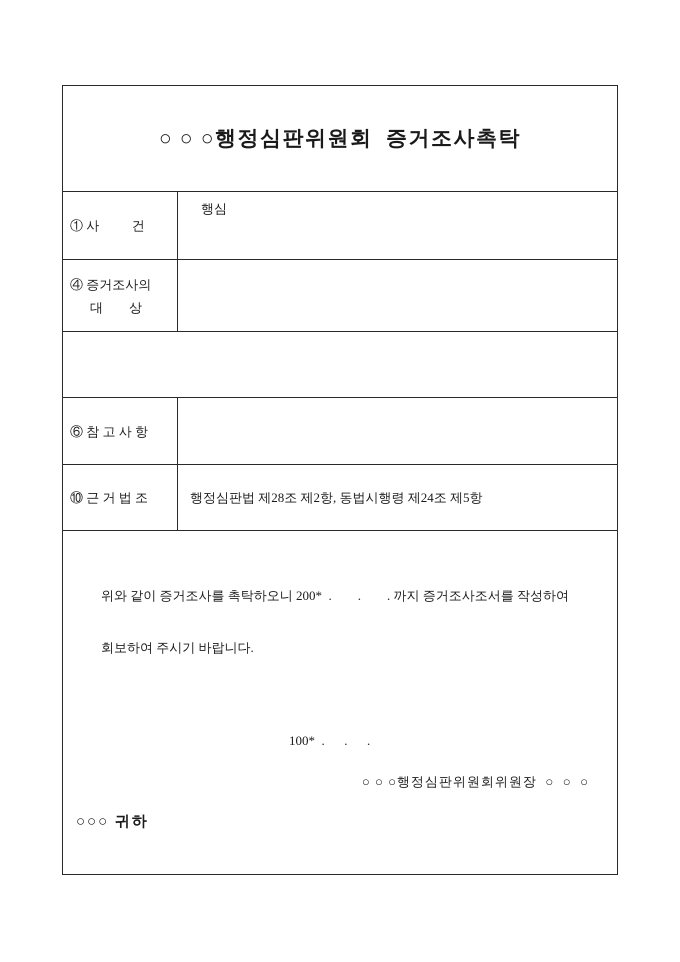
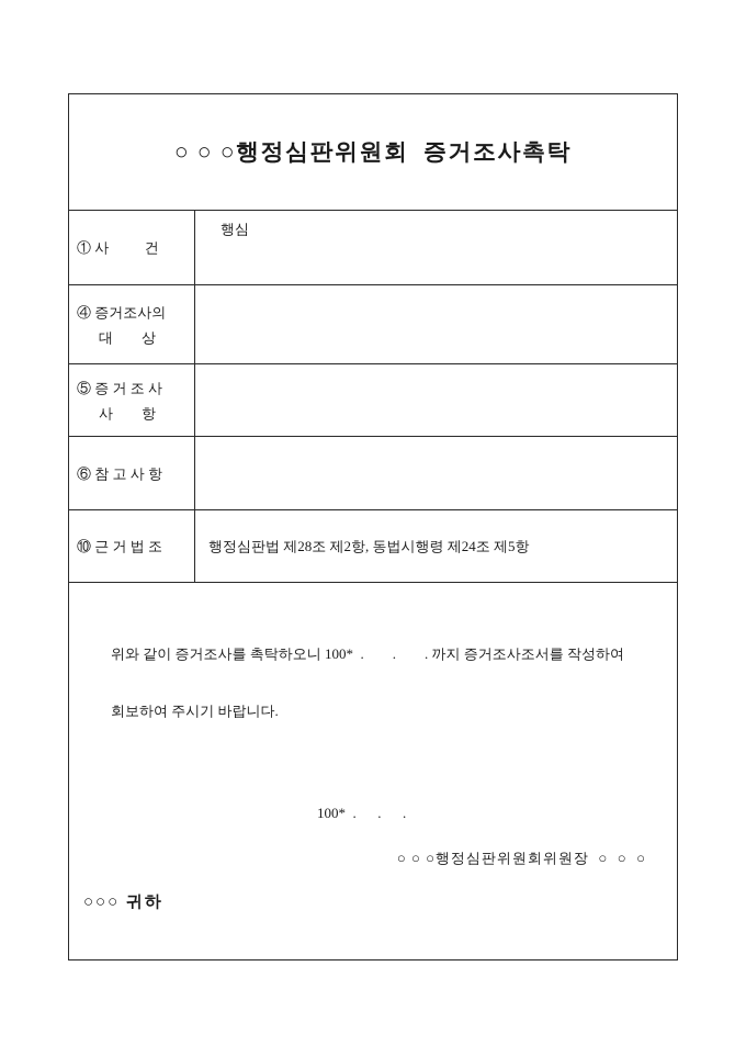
  ○ ○ ○행정심판위원회 증거조사촉탁
  ① 사 건
  행심
  ④ 증거조사의
  대 상
+ ⑤ 증 거 조 사
+ 사 항
  ⑥ 참 고 사 항
  ⑩ 근 거 법 조
  행정심판법 제28조 제2항, 동법시행령 제24조 제5항
- 위와 같이 증거조사를 촉탁하오니 200* . . . 까지 증거조사조서를 작성하여
+ 위와 같이 증거조사를 촉탁하오니 100* . . . 까지 증거조사조서를 작성하여
  회보하여 주시기 바랍니다.
  100* . . .
  ○ ○ ○행정심판위원회위원장 ○ ○ ○
  ○○○ 귀하
